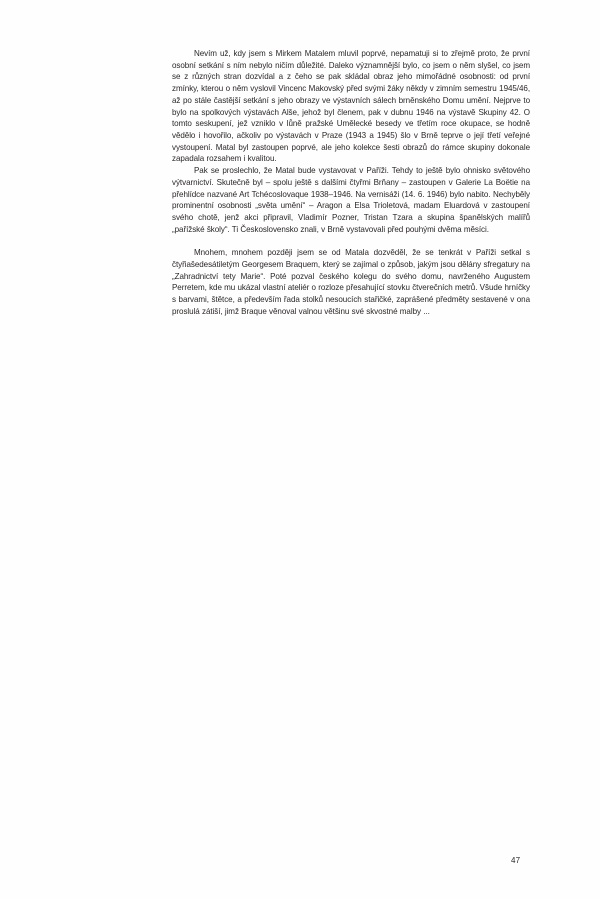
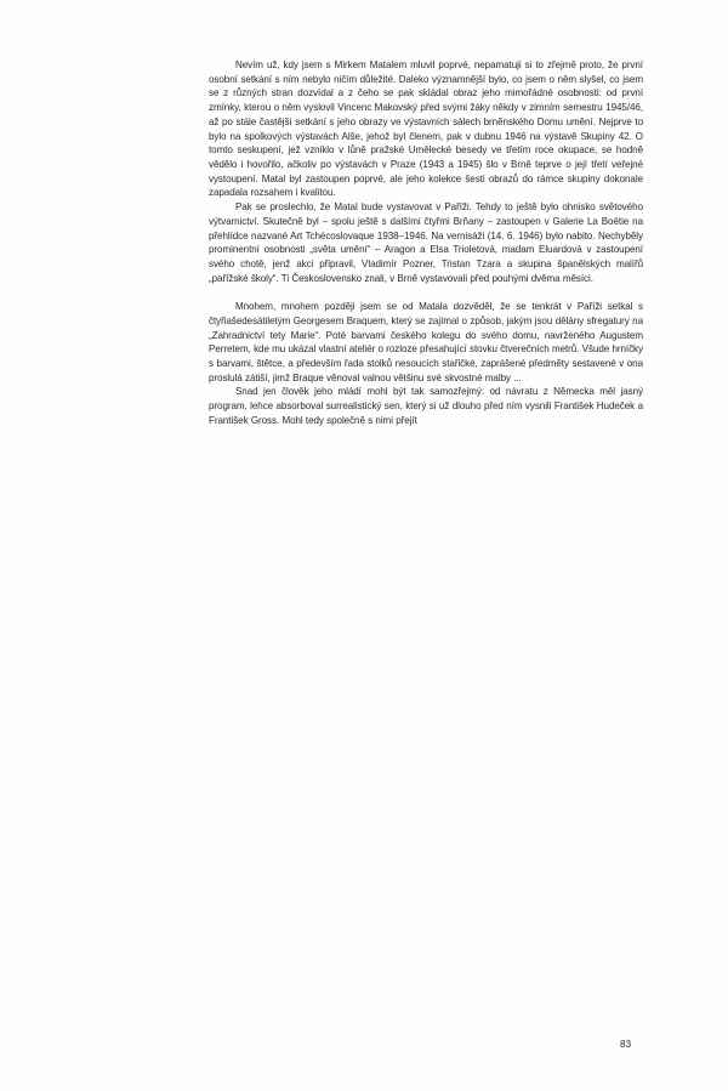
  Nevím už, kdy jsem s Mirkem Matalem mluvil poprvé, nepamatuji si to zřejmě proto, že první osobní setkání s ním nebylo ničím důležité. Daleko významnější bylo, co jsem o něm slyšel, co jsem se z různých stran dozvídal a z čeho se pak skládal obraz jeho mimořádné osobnosti: od první zmínky, kterou o něm vyslovil Vincenc Makovský před svými žáky někdy v zimním semestru 1945/46, až po stále častější setkání s jeho obrazy ve výstavních sálech brněnského Domu umění. Nejprve to bylo na spolkových výstavách Alše, jehož byl členem, pak v dubnu 1946 na výstavě Skupiny 42. O tomto seskupení, jež vzniklo v lůně pražské Umělecké besedy ve třetím roce okupace, se hodně vědělo i hovořilo, ačkoliv po výstavách v Praze (1943 a 1945) šlo v Brně teprve o její třetí veřejné vystoupení. Matal byl zastoupen poprvé, ale jeho kolekce šesti obrazů do rámce skupiny dokonale zapadala rozsahem i kvalitou.
  Pak se proslechlo, že Matal bude vystavovat v Paříži. Tehdy to ještě bylo ohnisko světového výtvarnictví. Skutečně byl – spolu ještě s dalšími čtyřmi Brňany – zastoupen v Galerie La Boëtie na přehlídce nazvané Art Tchécoslovaque 1938–1946. Na vernisáži (14. 6. 1946) bylo nabito. Nechyběly prominentní osobnosti „světa umění“ – Aragon a Elsa Trioletová, madam Eluardová v zastoupení svého chotě, jenž akci připravil, Vladimír Pozner, Tristan Tzara a skupina španělských malířů „pařížské školy“. Ti Československo znali, v Brně vystavovali před pouhými dvěma měsíci.
- Mnohem, mnohem později jsem se od Matala dozvěděl, že se tenkrát v Paříži setkal s čtyřiašedesátiletým Georgesem Braquem, který se zajímal o způsob, jakým jsou dělány sfregatury na „Zahradnictví tety Marie“. Poté pozval českého kolegu do svého domu, navrženého Augustem Perretem, kde mu ukázal vlastní ateliér o rozloze přesahující stovku čtverečních metrů. Všude hrníčky s barvami, štětce, a především řada stolků nesoucích stařičké, zaprášené předměty sestavené v ona proslulá zátiší, jimž Braque věnoval valnou většinu své skvostné malby ...
+ Mnohem, mnohem později jsem se od Matala dozvěděl, že se tenkrát v Paříži setkal s čtyřiašedesátiletým Georgesem Braquem, který se zajímal o způsob, jakým jsou dělány sfregatury na „Zahradnictví tety Marie“. Poté barvami českého kolegu do svého domu, navrženého Augustem Perretem, kde mu ukázal vlastní ateliér o rozloze přesahující stovku čtverečních metrů. Všude hrníčky s barvami, štětce, a především řada stolků nesoucích stařičké, zaprášené předměty sestavené v ona proslulá zátiší, jimž Braque věnoval valnou většinu své skvostné malby ...
+ Snad jen člověk jeho mládí mohl být tak samozřejmý: od návratu z Německa měl jasný program, lehce absorboval surrealistický sen, který si už dlouho před ním vysnili František Hudeček a František Gross. Mohl tedy společně s nimi přejít
- 47
+ 83
